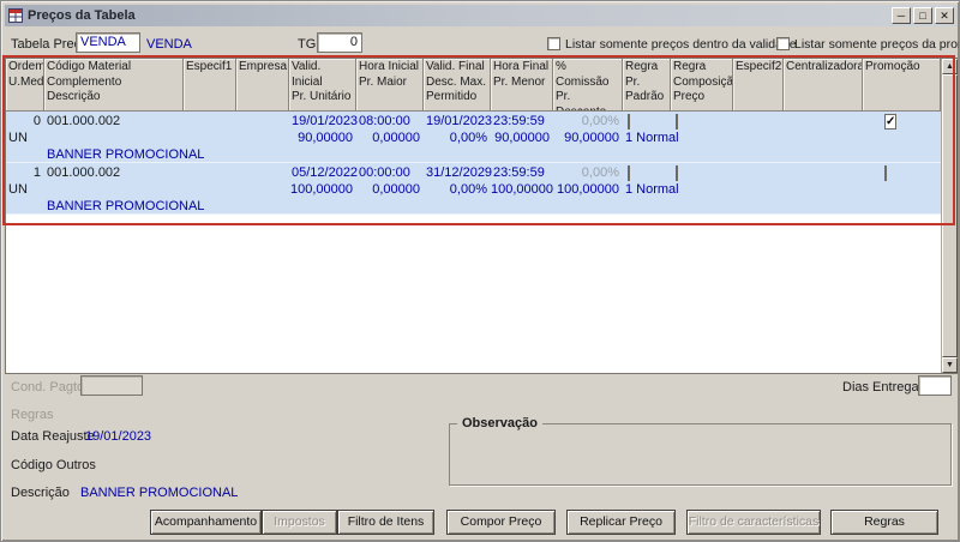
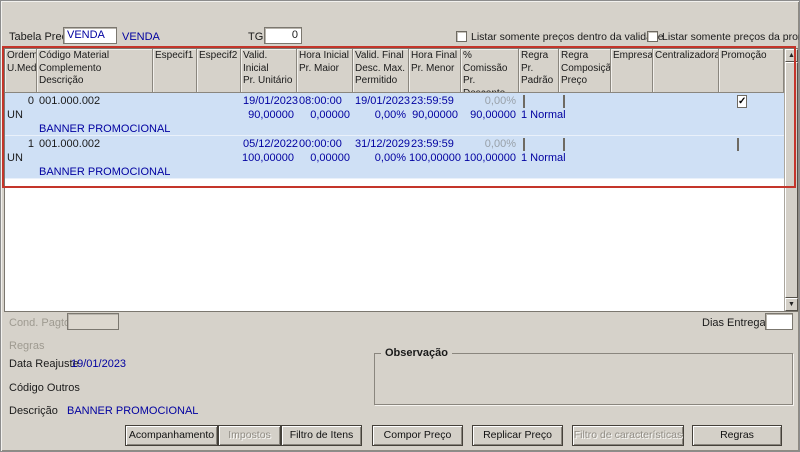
- Preços da Tabela
- ─
- □
- ✕
  Tabela Pre
  VENDA
  VENDA
  TG
  0
  Listar somente preços dentro da valide
  Listar somente preços da pro
  Ordem
  U.Med
  Código Material
  Complemento
  Descrição
  Especif1
- Empresa
+ Especif2
  Valid. Inicial
  Pr. Unitário
  Hora Inicial
  Pr. Maior
  Valid. Final
  Desc. Max.
  Permitido
  Hora Final
  Pr. Menor
  % Comissão
  Regra
  Pr. Padrão
  Regra
  Composiçã
  Preço
- Especif2
+ Empresa
  Centralizadora
  Promoção
  0
  001.000.002
  19/01/2023
  08:00:00
  19/01/2023
  23:59:59
  0,00%
  ✓
  UN
  90,00000
  0,00000
  0,00%
  90,00000
  90,00000
  1 Normal
  BANNER PROMOCIONAL
  1
  001.000.002
  05/12/2022
  00:00:00
  31/12/2029
  23:59:59
  0,00%
  UN
  100,00000
  0,00000
  0,00%
  100,00000
  100,00000
  1 Normal
  BANNER PROMOCIONAL
  Cond. Pagt
  Dias Entrega
  Regras
  Data Reajuste
  19/01/2023
  Código Outros
  Descrição
  BANNER PROMOCIONAL
  Observação
  Acompanhamento
  Impostos
  Filtro de Itens
  Compor Preço
  Replicar Preço
  Filtro de características
  Regras
